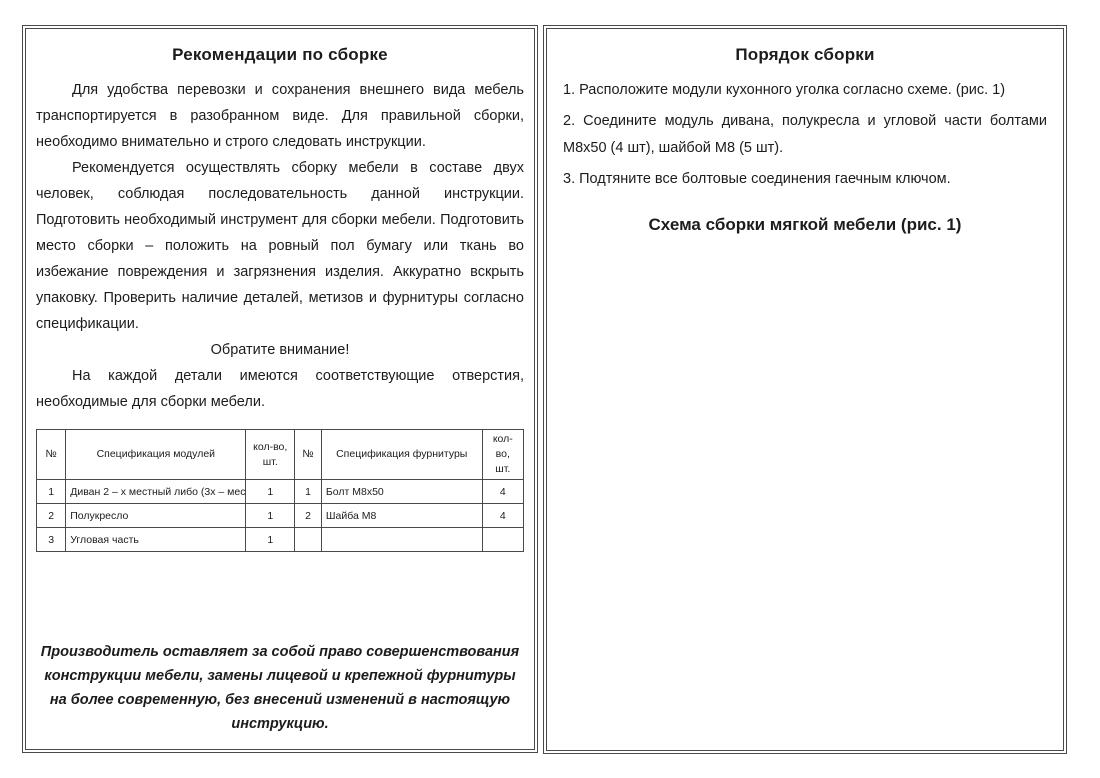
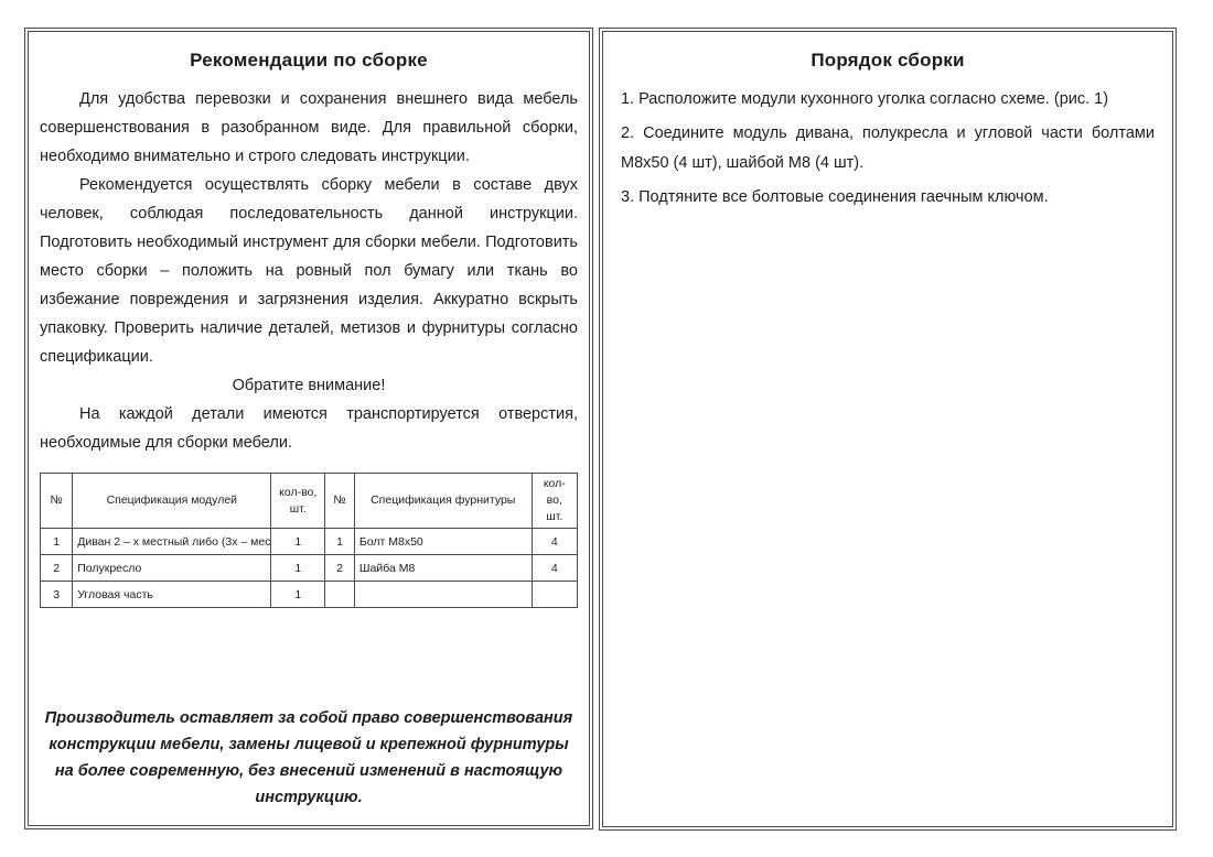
  Рекомендации по сборке
- Для удобства перевозки и сохранения внешнего вида мебель транспортируется в разобранном виде. Для правильной сборки, необходимо внимательно и строго следовать инструкции.
+ Для удобства перевозки и сохранения внешнего вида мебель совершенствования в разобранном виде. Для правильной сборки, необходимо внимательно и строго следовать инструкции.
  Рекомендуется осуществлять сборку мебели в составе двух человек, соблюдая последовательность данной инструкции. Подготовить необходимый инструмент для сборки мебели. Подготовить место сборки – положить на ровный пол бумагу или ткань во избежание повреждения и загрязнения изделия. Аккуратно вскрыть упаковку. Проверить наличие деталей, метизов и фурнитуры согласно спецификации.
  Обратите внимание!
- На каждой детали имеются соответствующие отверстия, необходимые для сборки мебели.
+ На каждой детали имеются транспортируется отверстия, необходимые для сборки мебели.
  №	Спецификация модулей	кол-во, шт.	№	Спецификация фурнитуры	кол-во, шт.
  1	Диван 2 – х местный либо (3х – мес	1	1	Болт М8х50	4
  2	Полукресло	1	2	Шайба М8	4
  3	Угловая часть	1
  Производитель оставляет за собой право совершенствования конструкции мебели, замены лицевой и крепежной фурнитуры на более современную, без внесений изменений в настоящую инструкцию.
  Порядок сборки
  1. Расположите модули кухонного уголка согласно схеме. (рис. 1)
- 2. Соедините модуль дивана, полукресла и угловой части болтами М8х50 (4 шт), шайбой М8 (5 шт).
+ 2. Соедините модуль дивана, полукресла и угловой части болтами М8х50 (4 шт), шайбой М8 (4 шт).
  3. Подтяните все болтовые соединения гаечным ключом.
- Схема сборки мягкой мебели (рис. 1)
